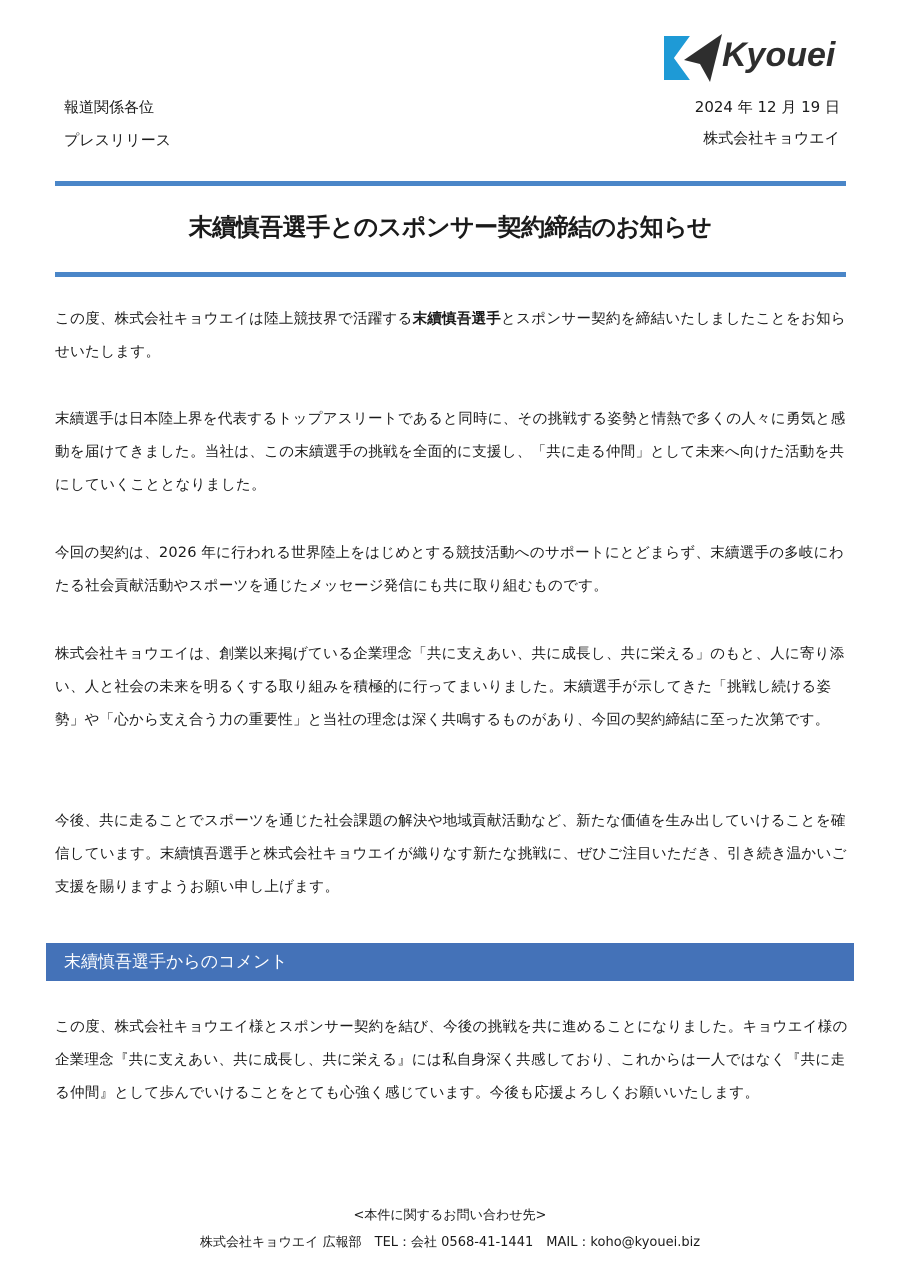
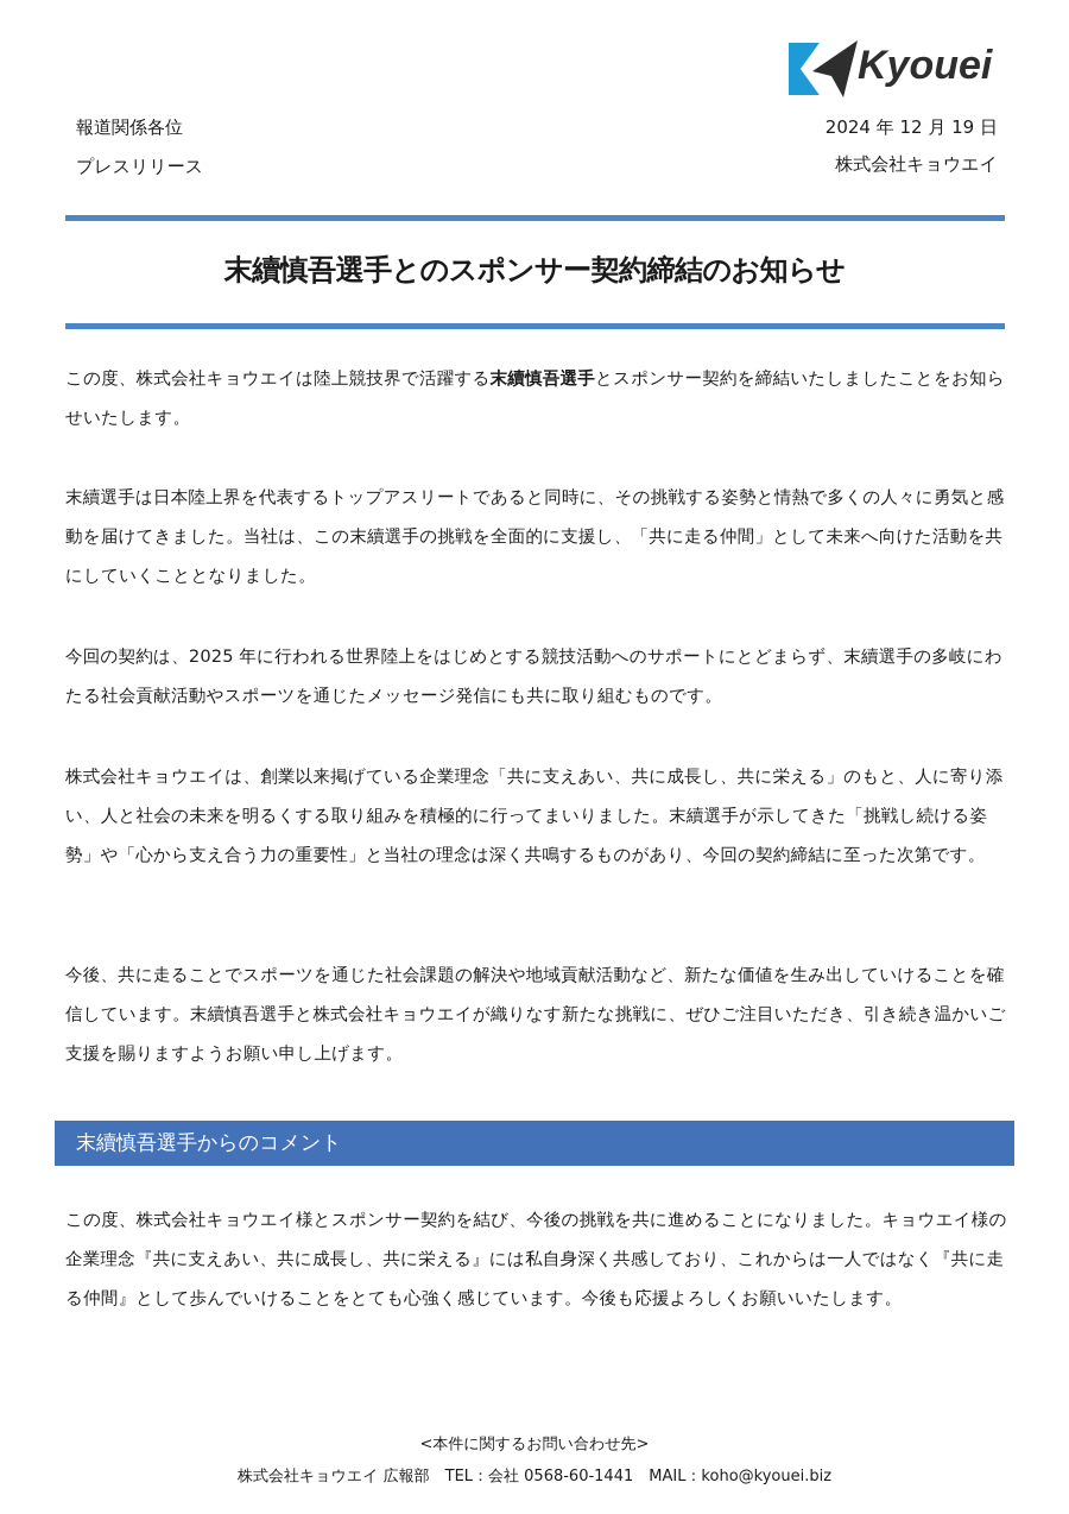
  Kyouei
  報道関係各位
  プレスリリース
  2024 年 12 月 19 日
  株式会社キョウエイ
  末續慎吾選手とのスポンサー契約締結のお知らせ
  この度、株式会社キョウエイは陸上競技界で活躍する末續慎吾選手とスポンサー契約を締結いたしましたことをお知らせいたします。
  末續選手は日本陸上界を代表するトップアスリートであると同時に、その挑戦する姿勢と情熱で多くの人々に勇気と感動を届けてきました。当社は、この末續選手の挑戦を全面的に支援し、「共に走る仲間」として未来へ向けた活動を共にしていくこととなりました。
- 今回の契約は、2026 年に行われる世界陸上をはじめとする競技活動へのサポートにとどまらず、末續選手の多岐にわたる社会貢献活動やスポーツを通じたメッセージ発信にも共に取り組むものです。
+ 今回の契約は、2025 年に行われる世界陸上をはじめとする競技活動へのサポートにとどまらず、末續選手の多岐にわたる社会貢献活動やスポーツを通じたメッセージ発信にも共に取り組むものです。
  株式会社キョウエイは、創業以来掲げている企業理念「共に支えあい、共に成長し、共に栄える」のもと、人に寄り添い、人と社会の未来を明るくする取り組みを積極的に行ってまいりました。末續選手が示してきた「挑戦し続ける姿勢」や「心から支え合う力の重要性」と当社の理念は深く共鳴するものがあり、今回の契約締結に至った次第です。
  今後、共に走ることでスポーツを通じた社会課題の解決や地域貢献活動など、新たな価値を生み出していけることを確信しています。末續慎吾選手と株式会社キョウエイが織りなす新たな挑戦に、ぜひご注目いただき、引き続き温かいご支援を賜りますようお願い申し上げます。
  末續慎吾選手からのコメント
  この度、株式会社キョウエイ様とスポンサー契約を結び、今後の挑戦を共に進めることになりました。キョウエイ様の企業理念『共に支えあい、共に成長し、共に栄える』には私自身深く共感しており、これからは一人ではなく『共に走る仲間』として歩んでいけることをとても心強く感じています。今後も応援よろしくお願いいたします。
  <本件に関するお問い合わせ先>
- 株式会社キョウエイ 広報部 TEL：会社 0568-41-1441 MAIL：koho@kyouei.biz
+ 株式会社キョウエイ 広報部 TEL：会社 0568-60-1441 MAIL：koho@kyouei.biz
